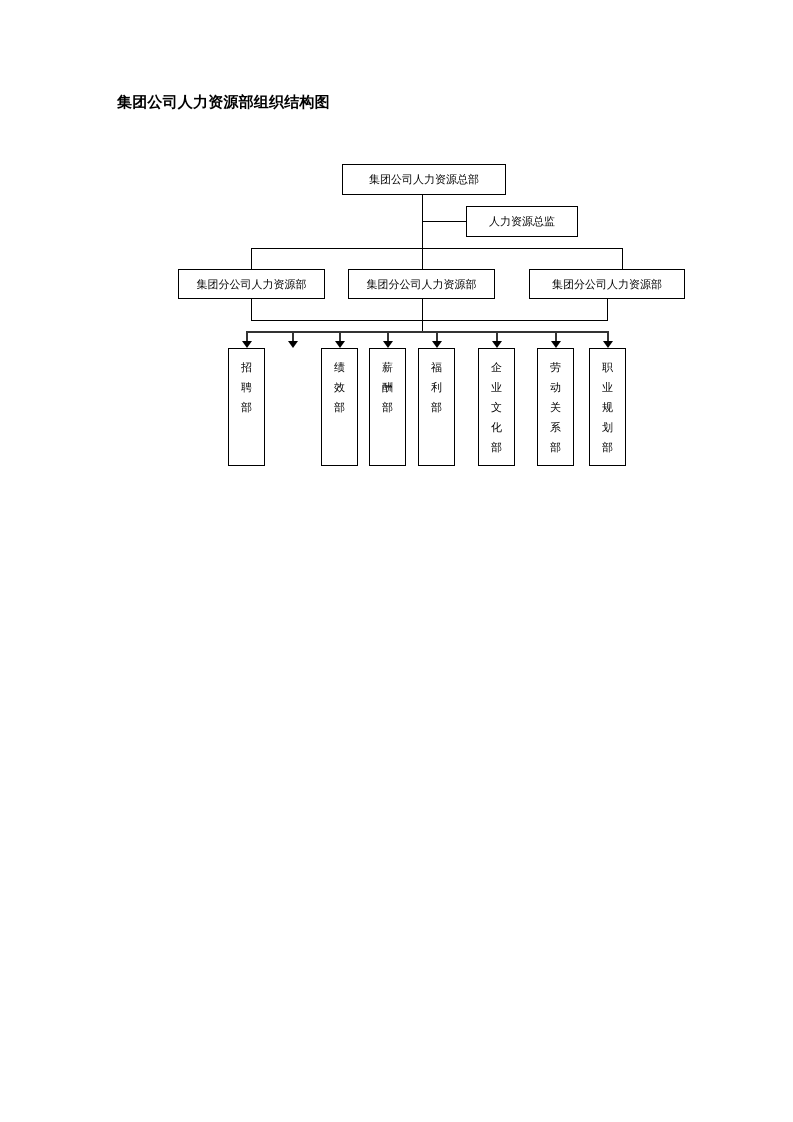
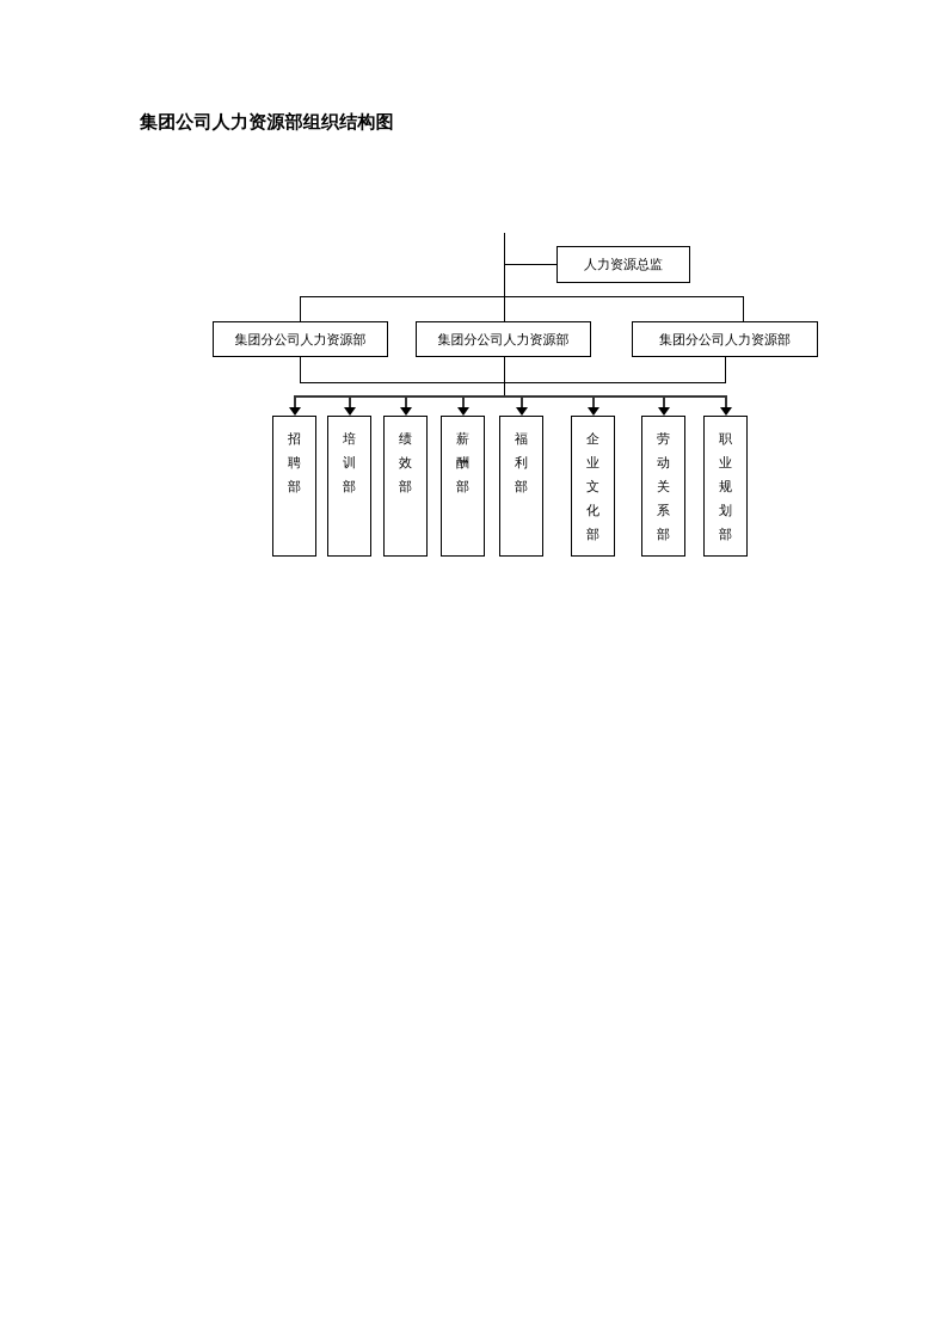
  集团公司人力资源部组织结构图
- 集团公司人力资源总部
  人力资源总监
  集团分公司人力资源部
  集团分公司人力资源部
  集团分公司人力资源部
  招聘部
+ 培训部
  绩效部
  薪酬部
  福利部
  企业文化部
  劳动关系部
  职业规划部
